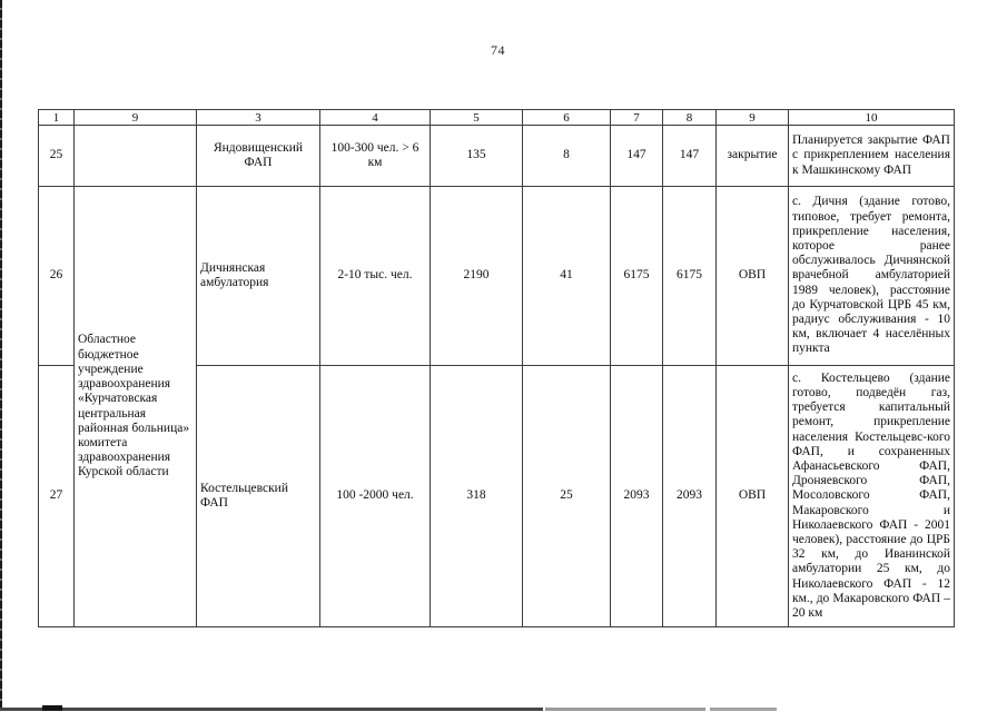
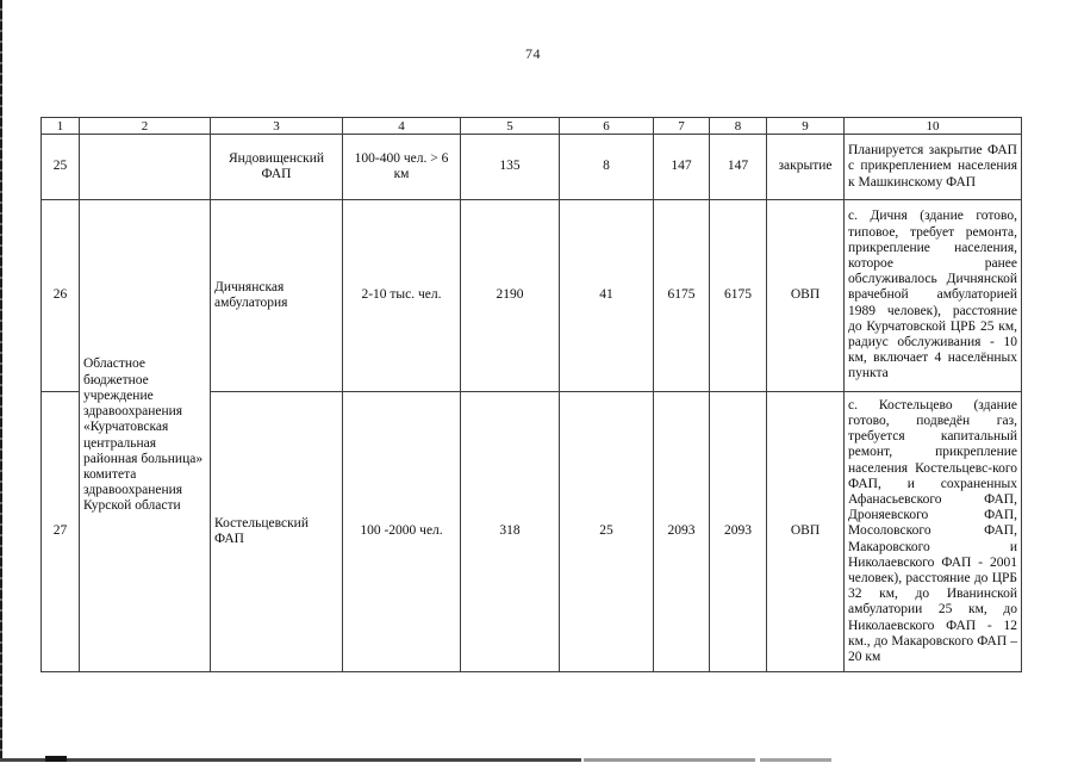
  74
- 1	9	3	4	5	6	7	8	9	10
+ 1	2	3	4	5	6	7	8	9	10
- 25		Яндовищенский ФАП	100-300 чел. > 6 км	135	8	147	147	закрытие	Планируется закрытие ФАП с прикреплением населения к Машкинскому ФАП
+ 25		Яндовищенский ФАП	100-400 чел. > 6 км	135	8	147	147	закрытие	Планируется закрытие ФАП с прикреплением населения к Машкинскому ФАП
- 26	Областное бюджетное учреждение здравоохранения «Курчатовская центральная районная больница» комитета здравоохранения Курской области	Дичнянская амбулатория	2-10 тыс. чел.	2190	41	6175	6175	ОВП	с. Дичня (здание готово, типовое, требует ремонта, прикрепление населения, которое ранее обслуживалось Дичнянской врачебной амбулаторией 1989 человек), расстояние до Курчатовской ЦРБ 45 км, радиус обслуживания - 10 км, включает 4 населённых пункта
+ 26	Областное бюджетное учреждение здравоохранения «Курчатовская центральная районная больница» комитета здравоохранения Курской области	Дичнянская амбулатория	2-10 тыс. чел.	2190	41	6175	6175	ОВП	с. Дичня (здание готово, типовое, требует ремонта, прикрепление населения, которое ранее обслуживалось Дичнянской врачебной амбулаторией 1989 человек), расстояние до Курчатовской ЦРБ 25 км, радиус обслуживания - 10 км, включает 4 населённых пункта
  27	Костельцевский ФАП	100 -2000 чел.	318	25	2093	2093	ОВП	с. Костельцево (здание готово, подведён газ, требуется капитальный ремонт, прикрепление населения Костельцевс-кого ФАП, и сохраненных Афанасьевского ФАП, Дроняевского ФАП, Мосоловского ФАП, Макаровского и Николаевского ФАП - 2001 человек), расстояние до ЦРБ 32 км, до Иванинской амбулатории 25 км, до Николаевского ФАП - 12 км., до Макаровского ФАП – 20 км
